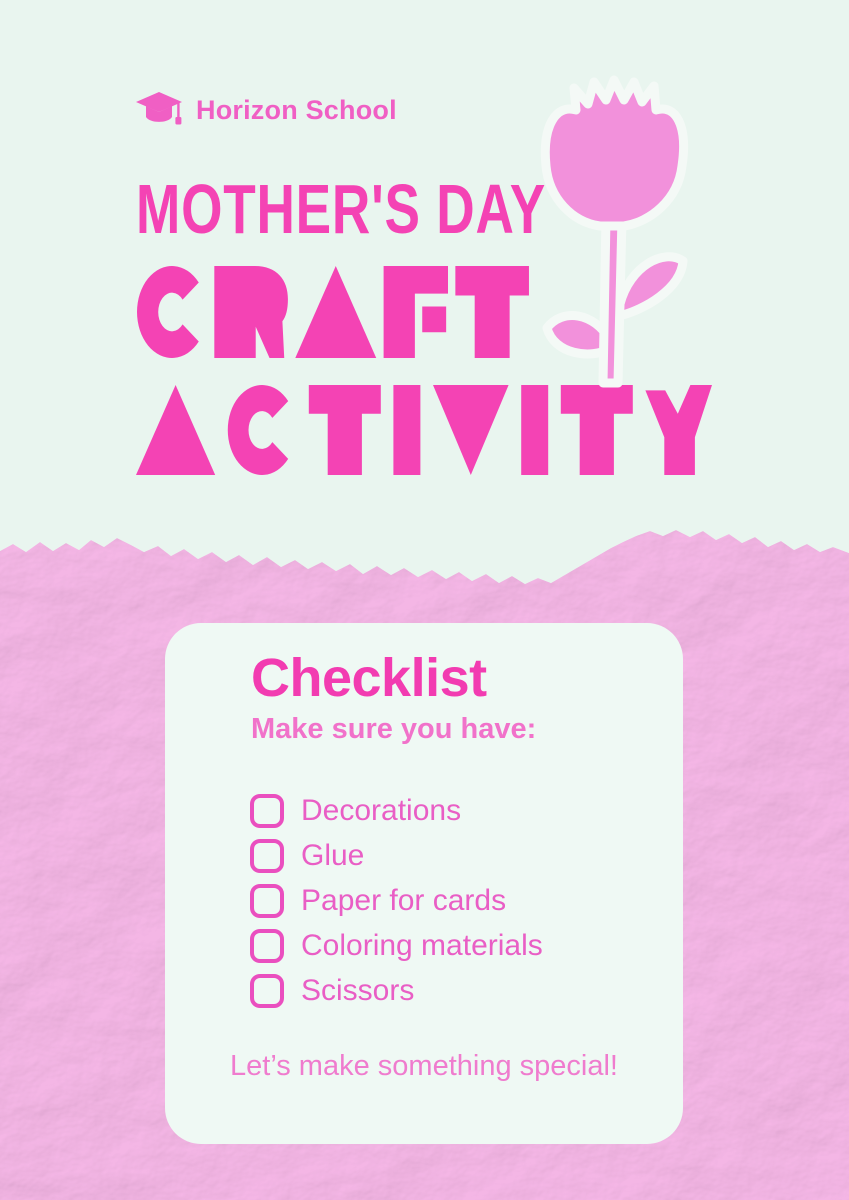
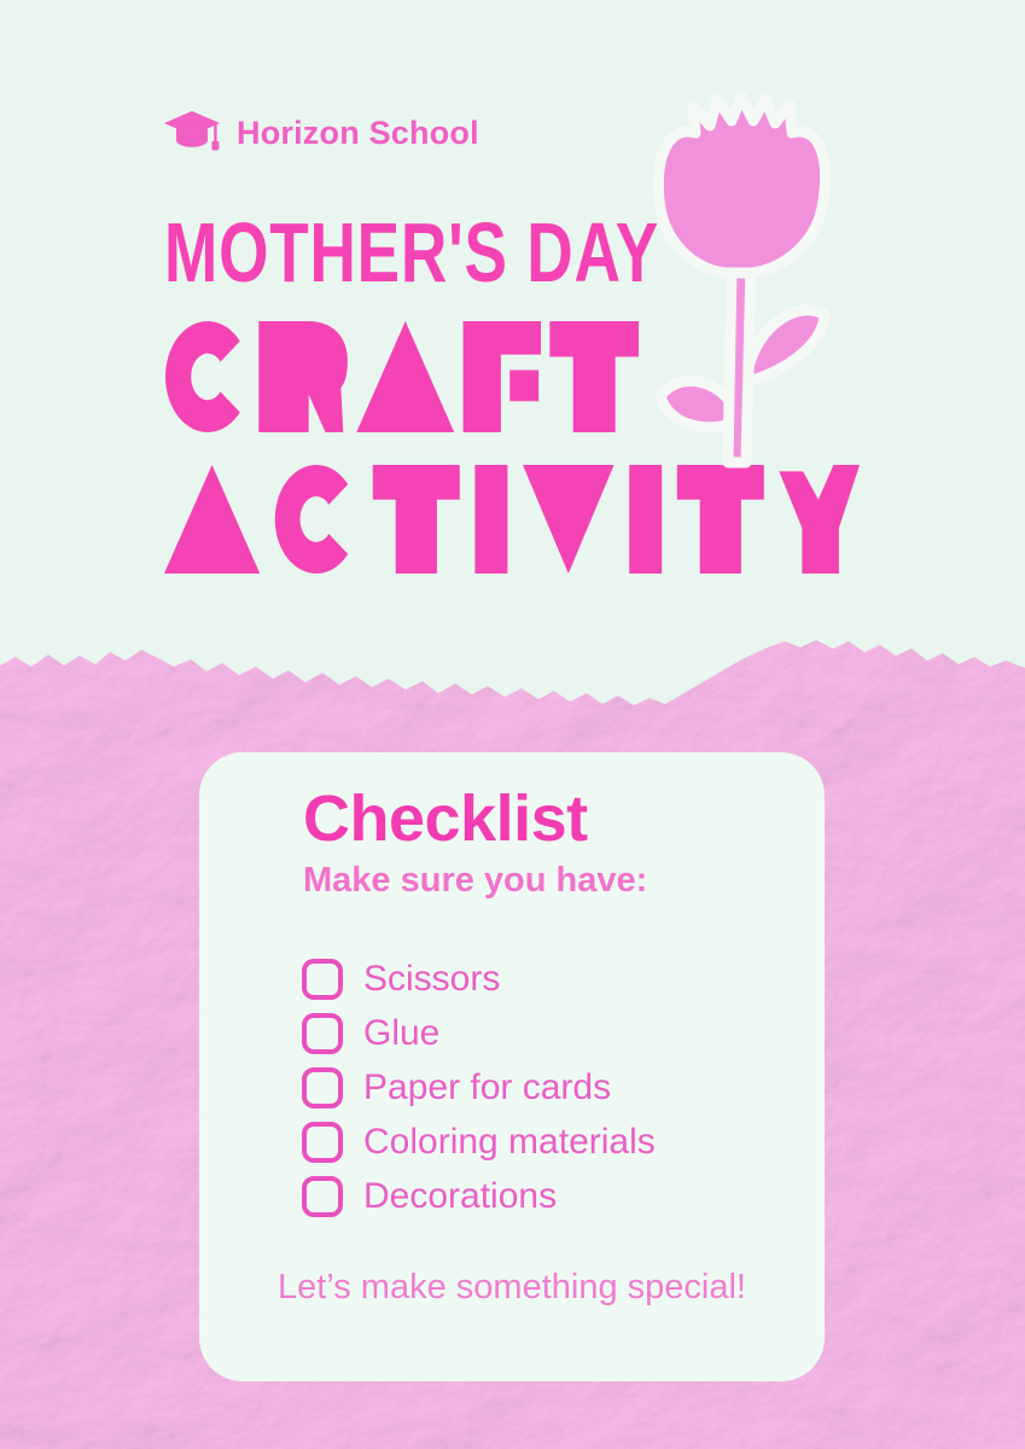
  Horizon School
  MOTHER'S DAY
  Checklist
  Make sure you have:
- Decorations
+ Scissors
  Glue
  Paper for cards
  Coloring materials
- Scissors
+ Decorations
  Let’s make something special!
